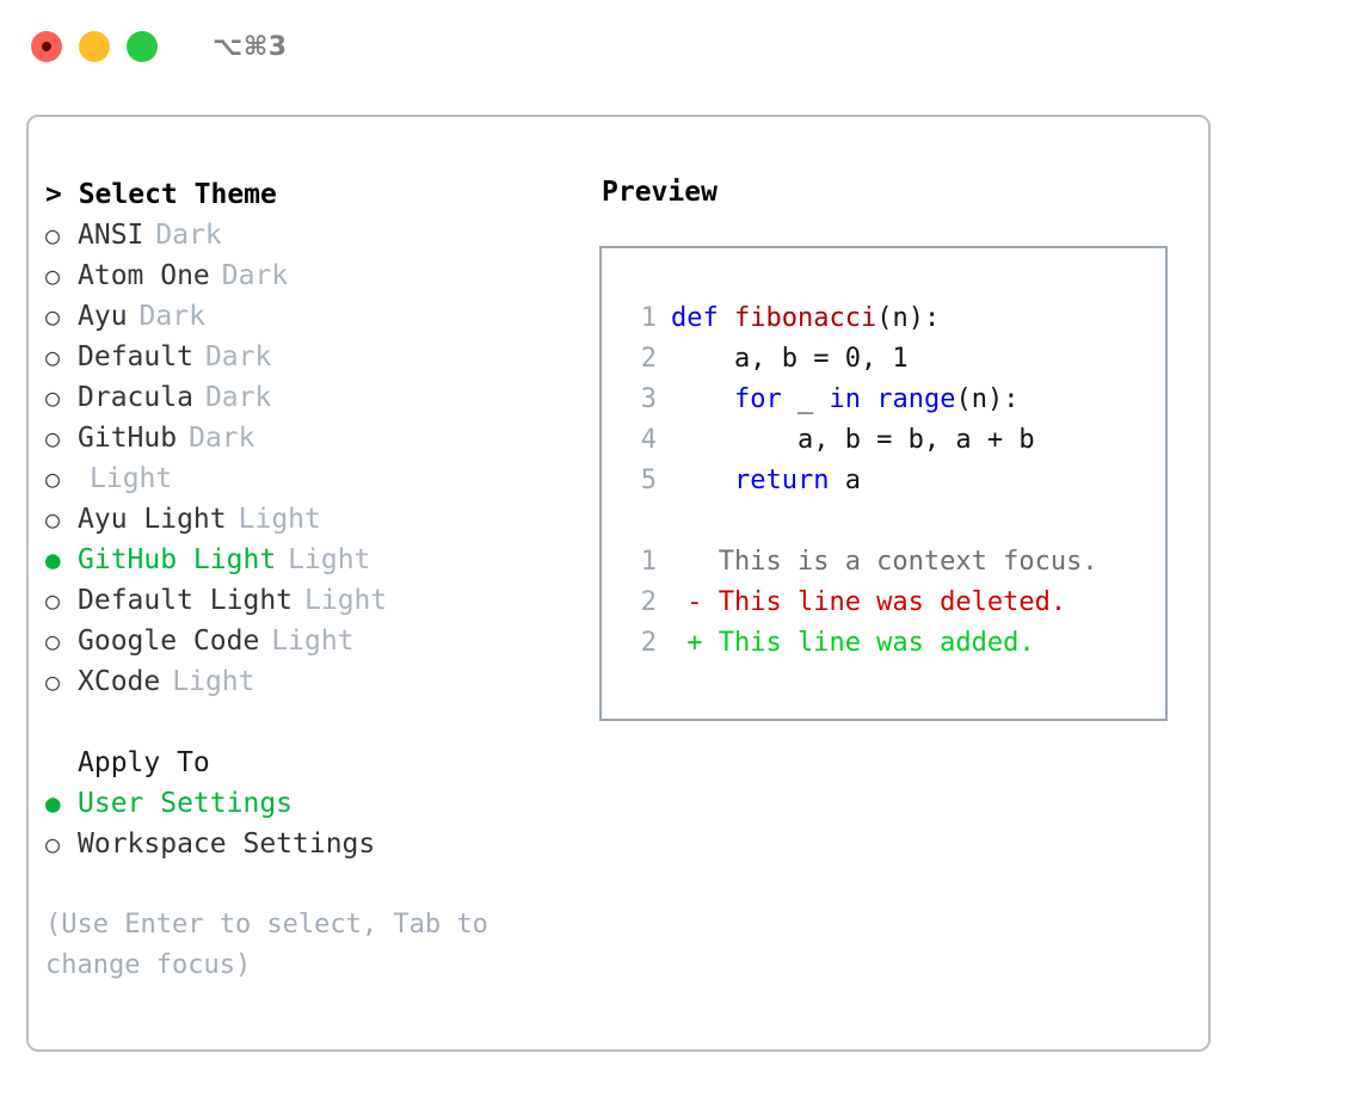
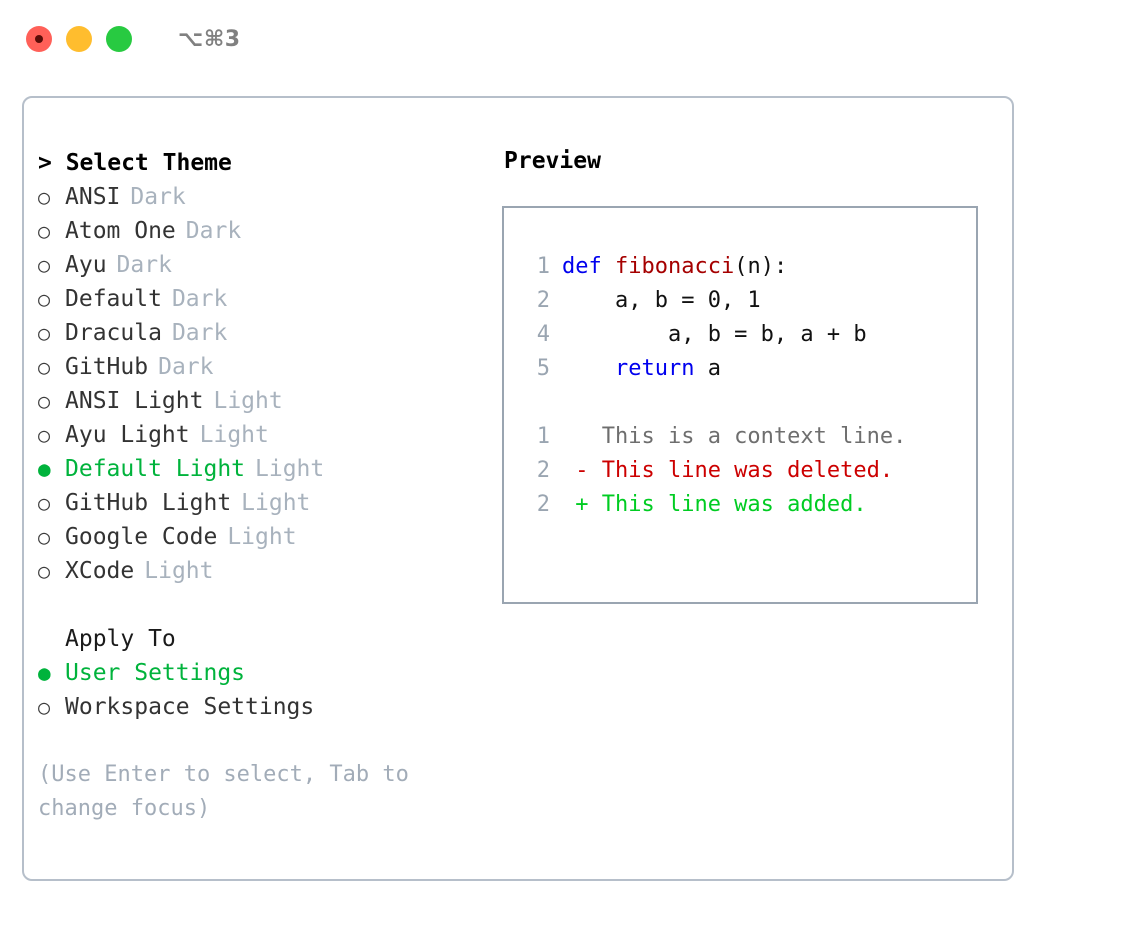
  ⌥⌘3
  > Select Theme
  ○
  ANSI
  Dark
  ○
  Atom One
  Dark
  ○
  Ayu
  Dark
  ○
  Default
  Dark
  ○
  Dracula
  Dark
  ○
  GitHub
  Dark
  ○
+ ANSI Light
  Light
  ○
  Ayu Light
  Light
  ●
- GitHub Light
+ Default Light
  Light
  ○
- Default Light
+ GitHub Light
  Light
  ○
  Google Code
  Light
  ○
  XCode
  Light
  Apply To
  ●
  User Settings
  ○
  Workspace Settings
  (Use Enter to select, Tab to
  change focus)
  Preview
  1
  def fibonacci(n):
  2
  a, b = 0, 1
- 3
- for _ in range(n):
  4
  a, b = b, a + b
  5
  return a
  1
- This is a context focus.
+ This is a context line.
  2
  - This line was deleted.
  2
  + This line was added.
